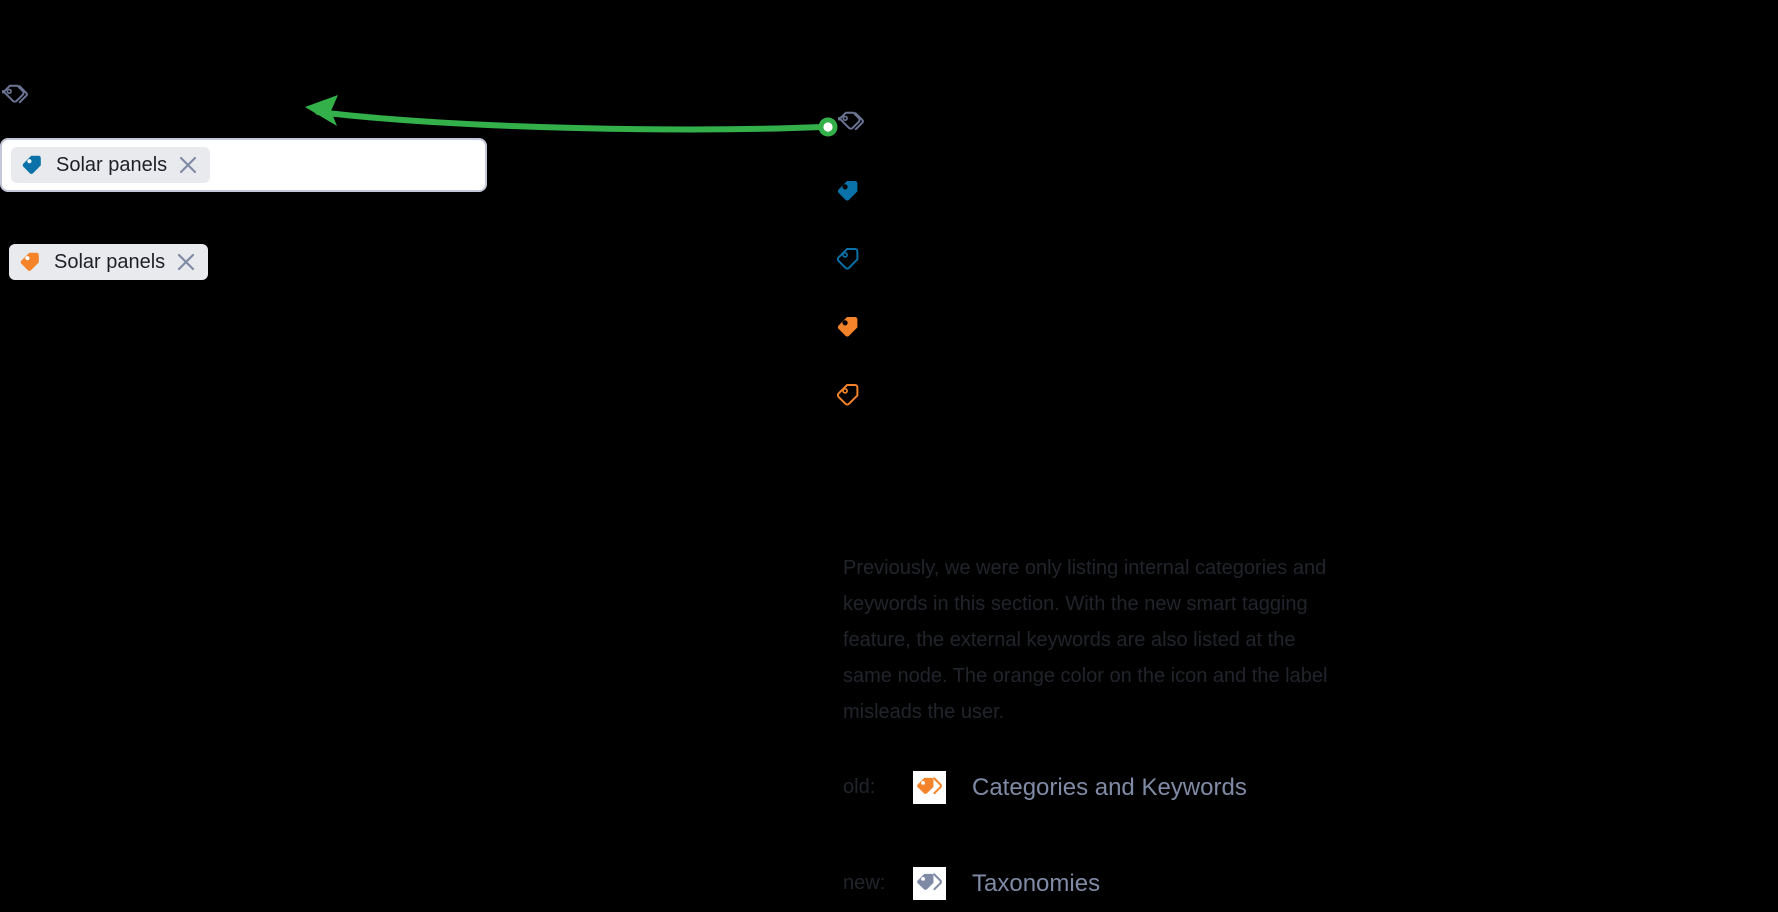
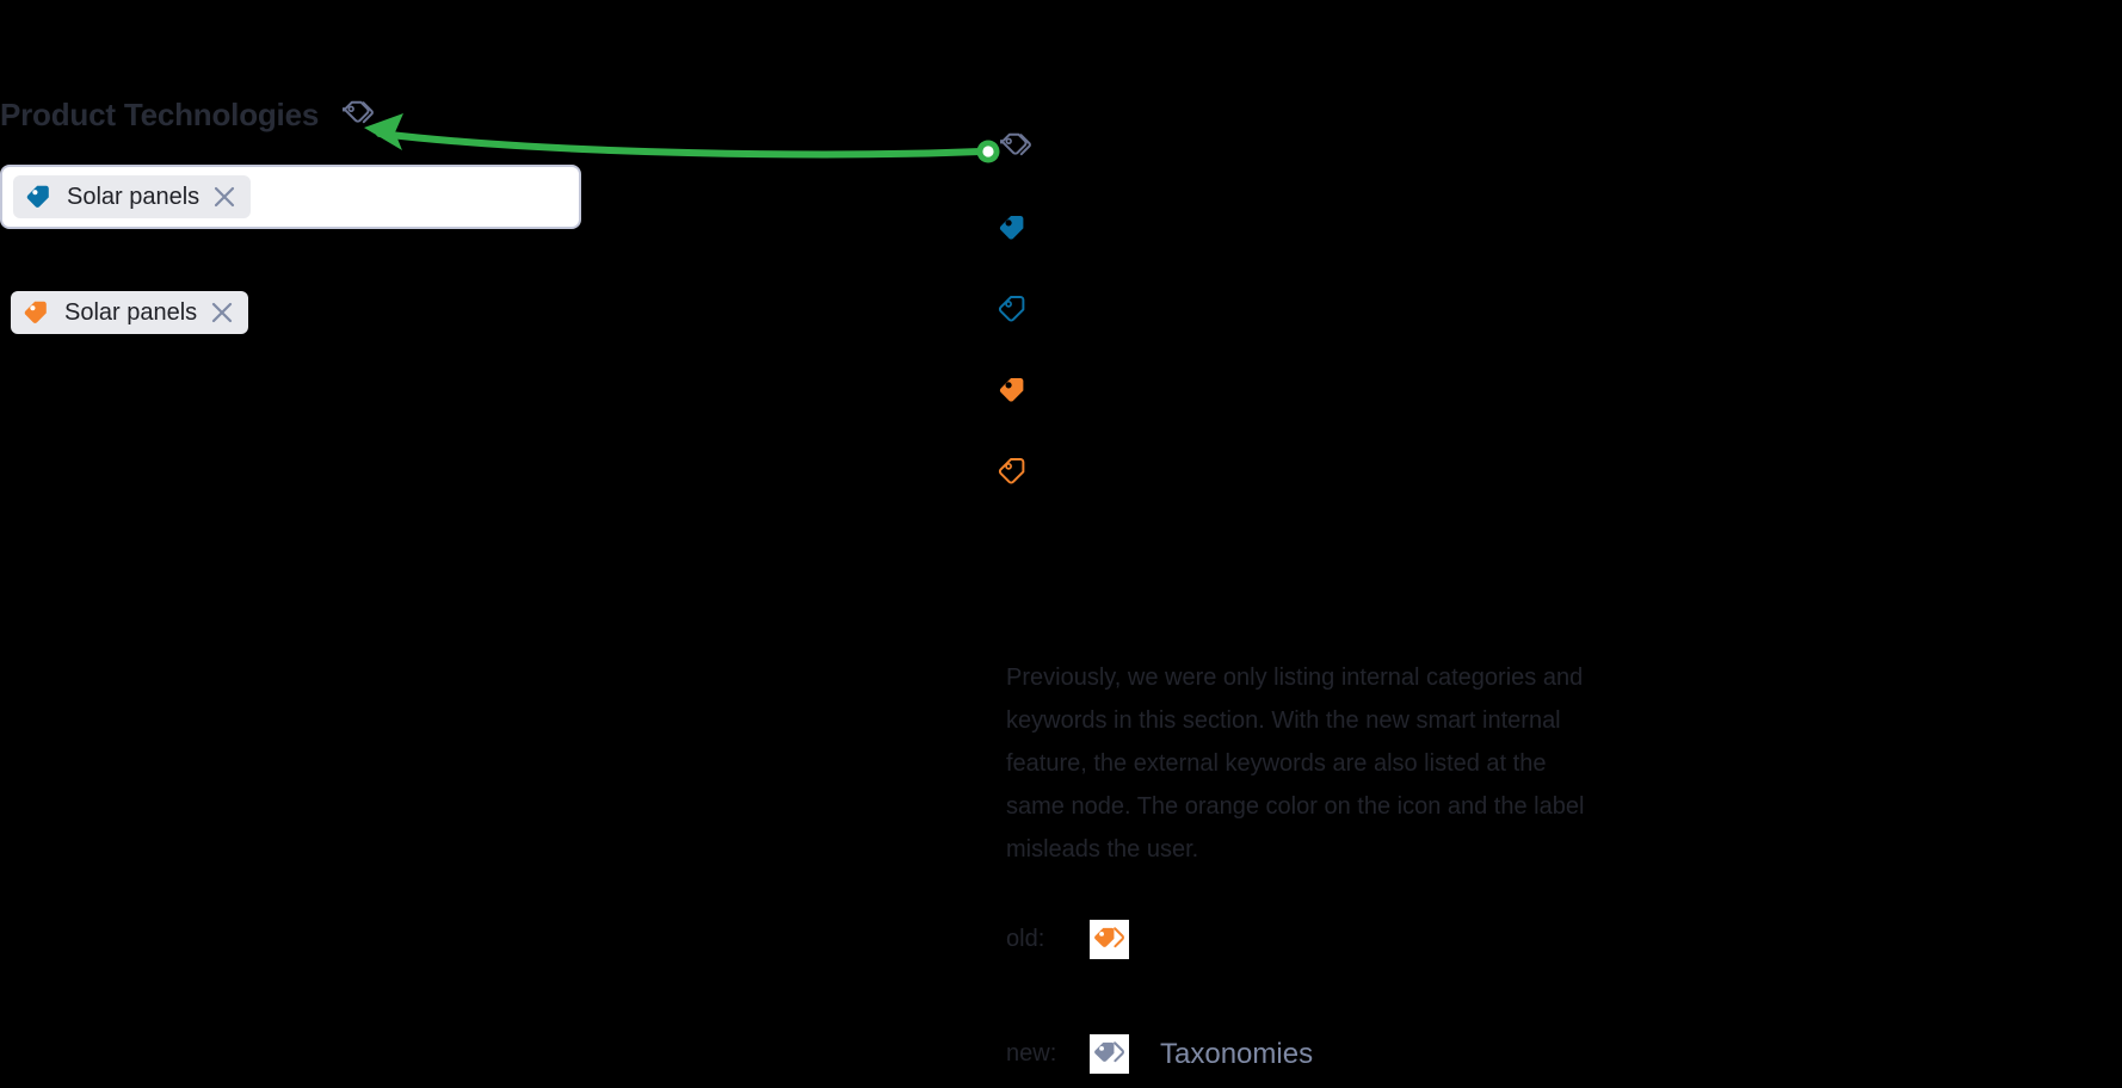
+ Product Technologies
  Solar panels
  Solar panels
- Previously, we were only listing internal categories and keywords in this section. With the new smart tagging feature, the external keywords are also listed at the same node. The orange color on the icon and the label misleads the user.
+ Previously, we were only listing internal categories and keywords in this section. With the new smart internal feature, the external keywords are also listed at the same node. The orange color on the icon and the label misleads the user.
  old:
- Categories and Keywords
  new:
  Taxonomies
